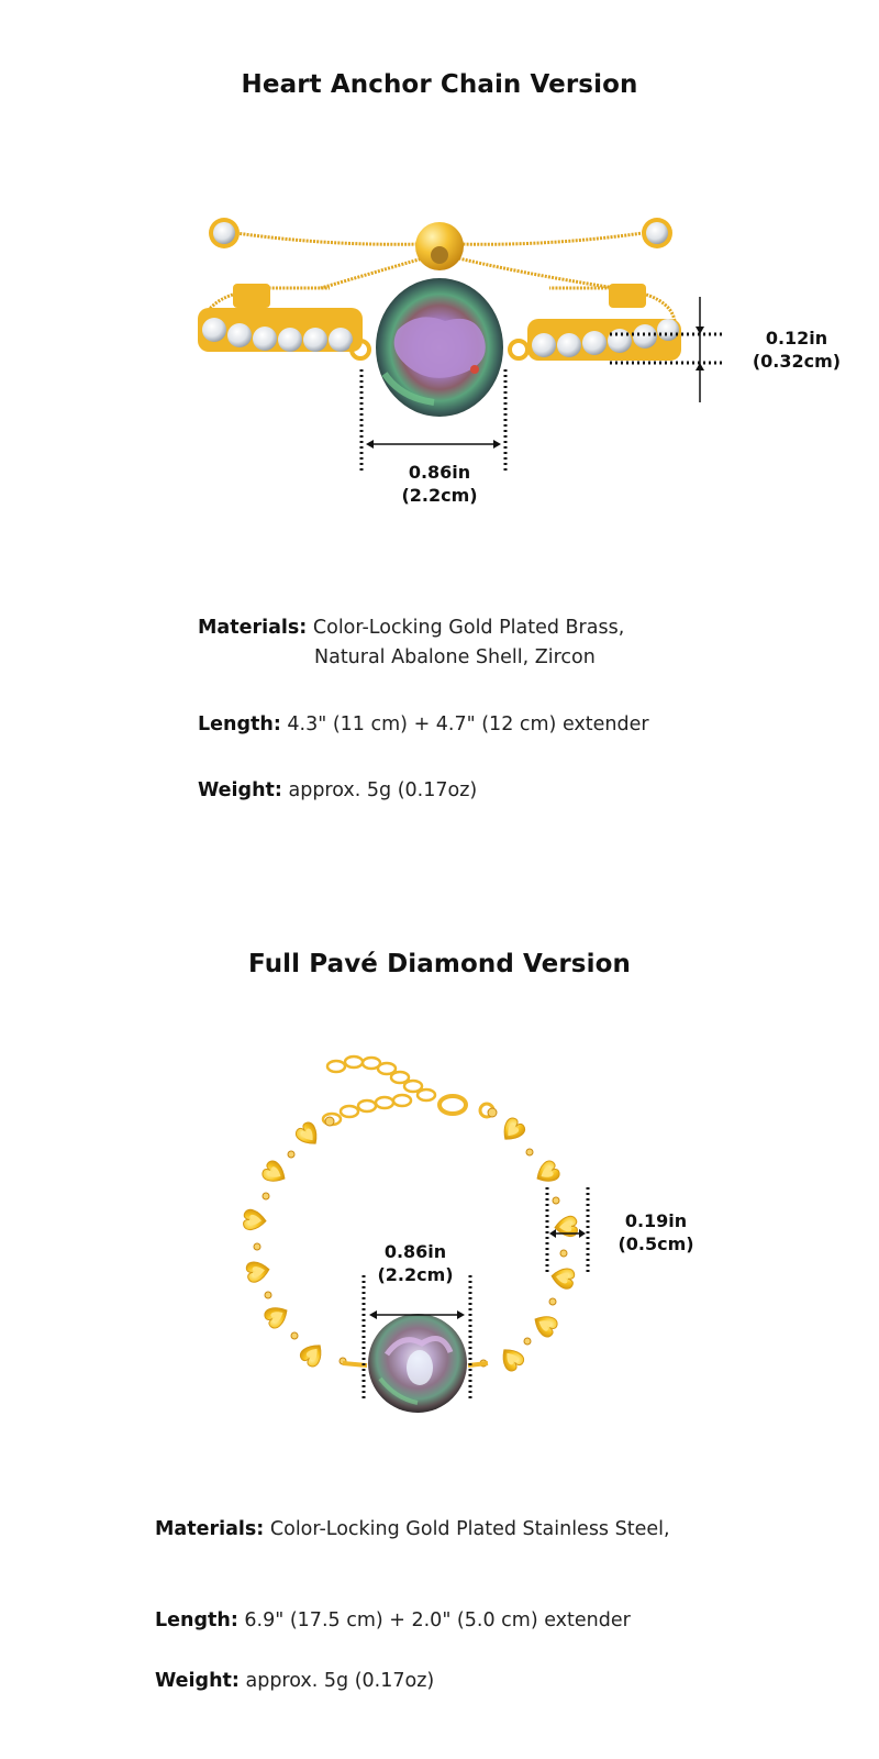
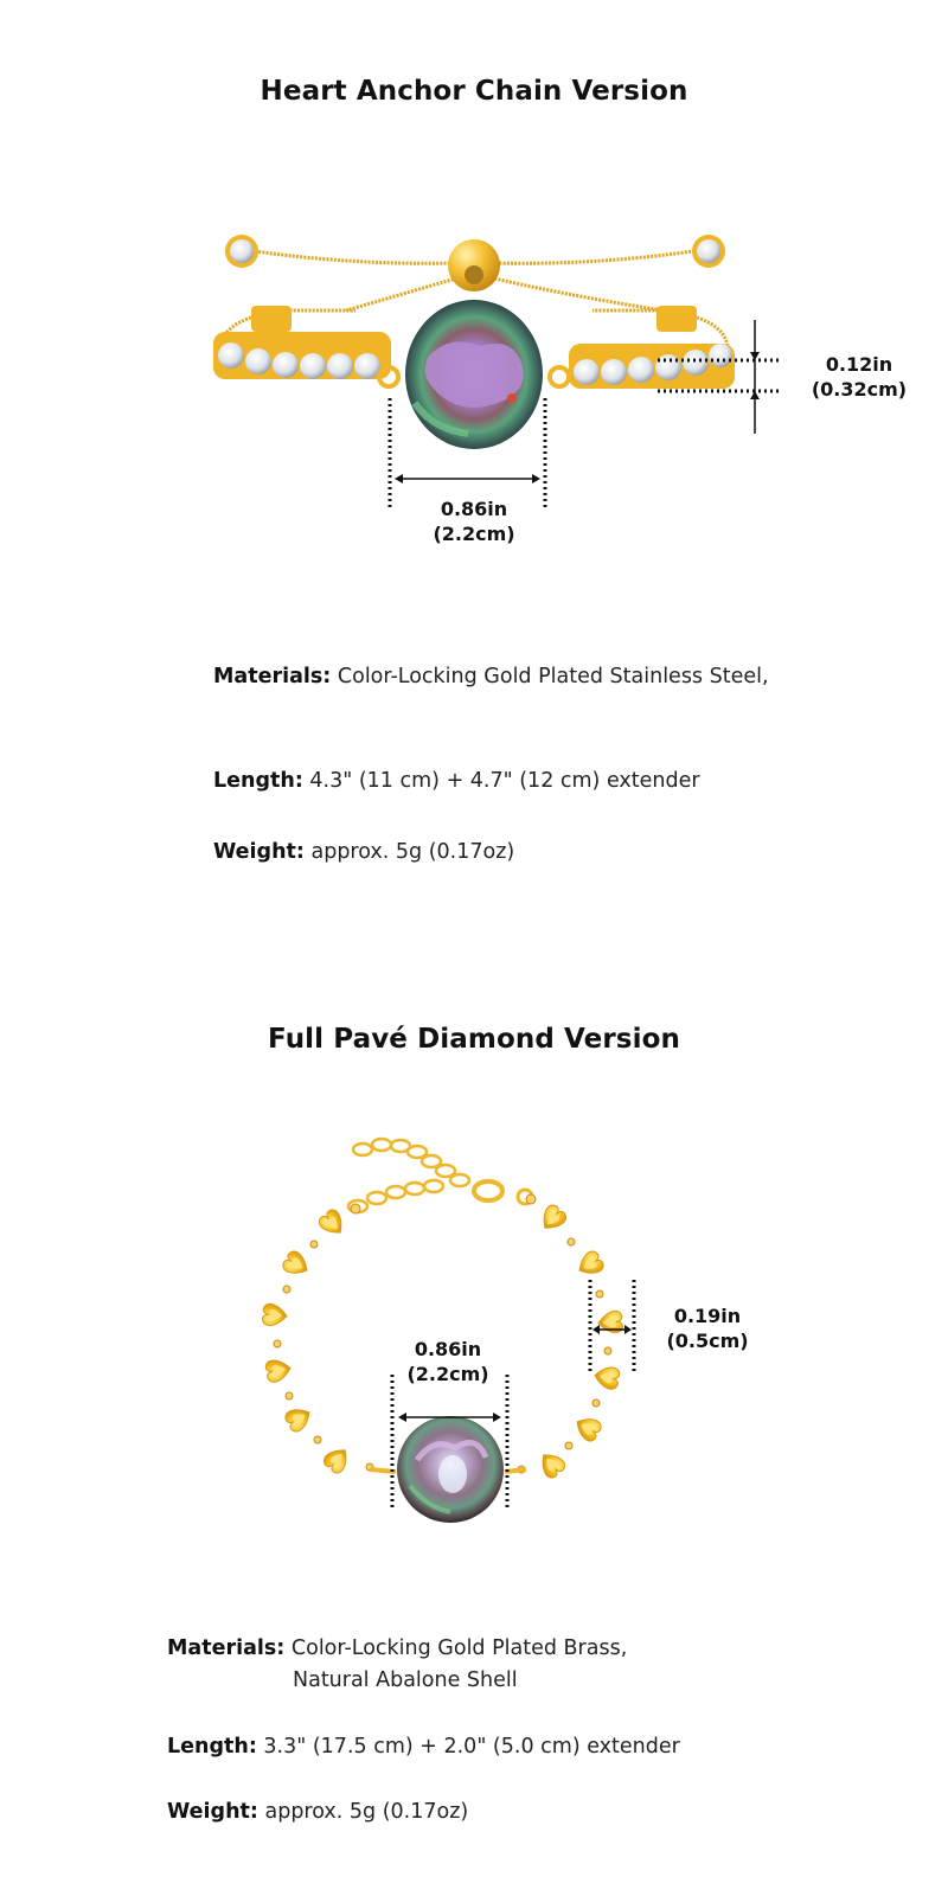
  Heart Anchor Chain Version
  0.86in
  (2.2cm)
  0.12in
  (0.32cm)
- Materials: Color-Locking Gold Plated Brass,
+ Materials: Color-Locking Gold Plated Stainless Steel,
- Natural Abalone Shell, Zircon
  Length: 4.3" (11 cm) + 4.7" (12 cm) extender
  Weight: approx. 5g (0.17oz)
  Full Pavé Diamond Version
  0.86in
  (2.2cm)
  0.19in
  (0.5cm)
- Materials: Color-Locking Gold Plated Stainless Steel,
+ Materials: Color-Locking Gold Plated Brass,
+ Natural Abalone Shell
- Length: 6.9" (17.5 cm) + 2.0" (5.0 cm) extender
+ Length: 3.3" (17.5 cm) + 2.0" (5.0 cm) extender
  Weight: approx. 5g (0.17oz)
